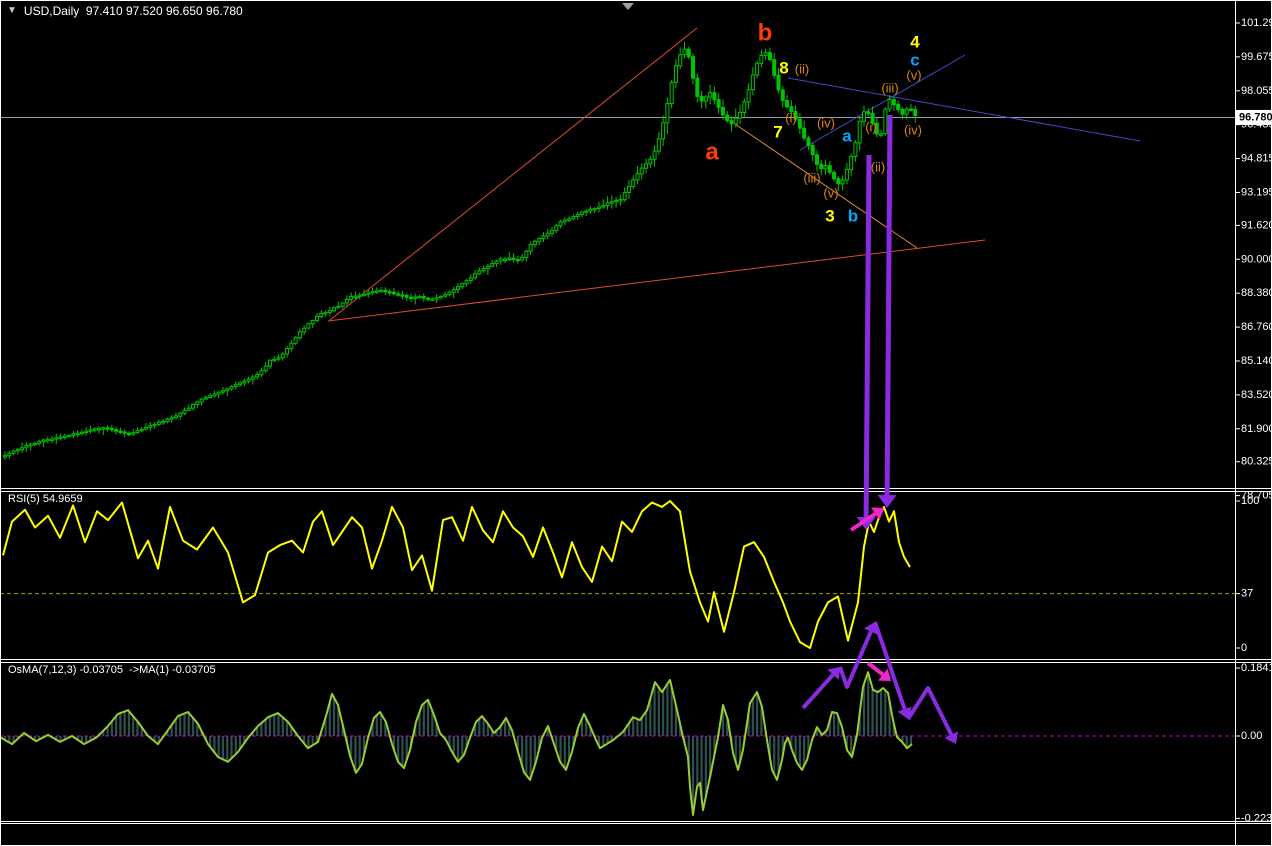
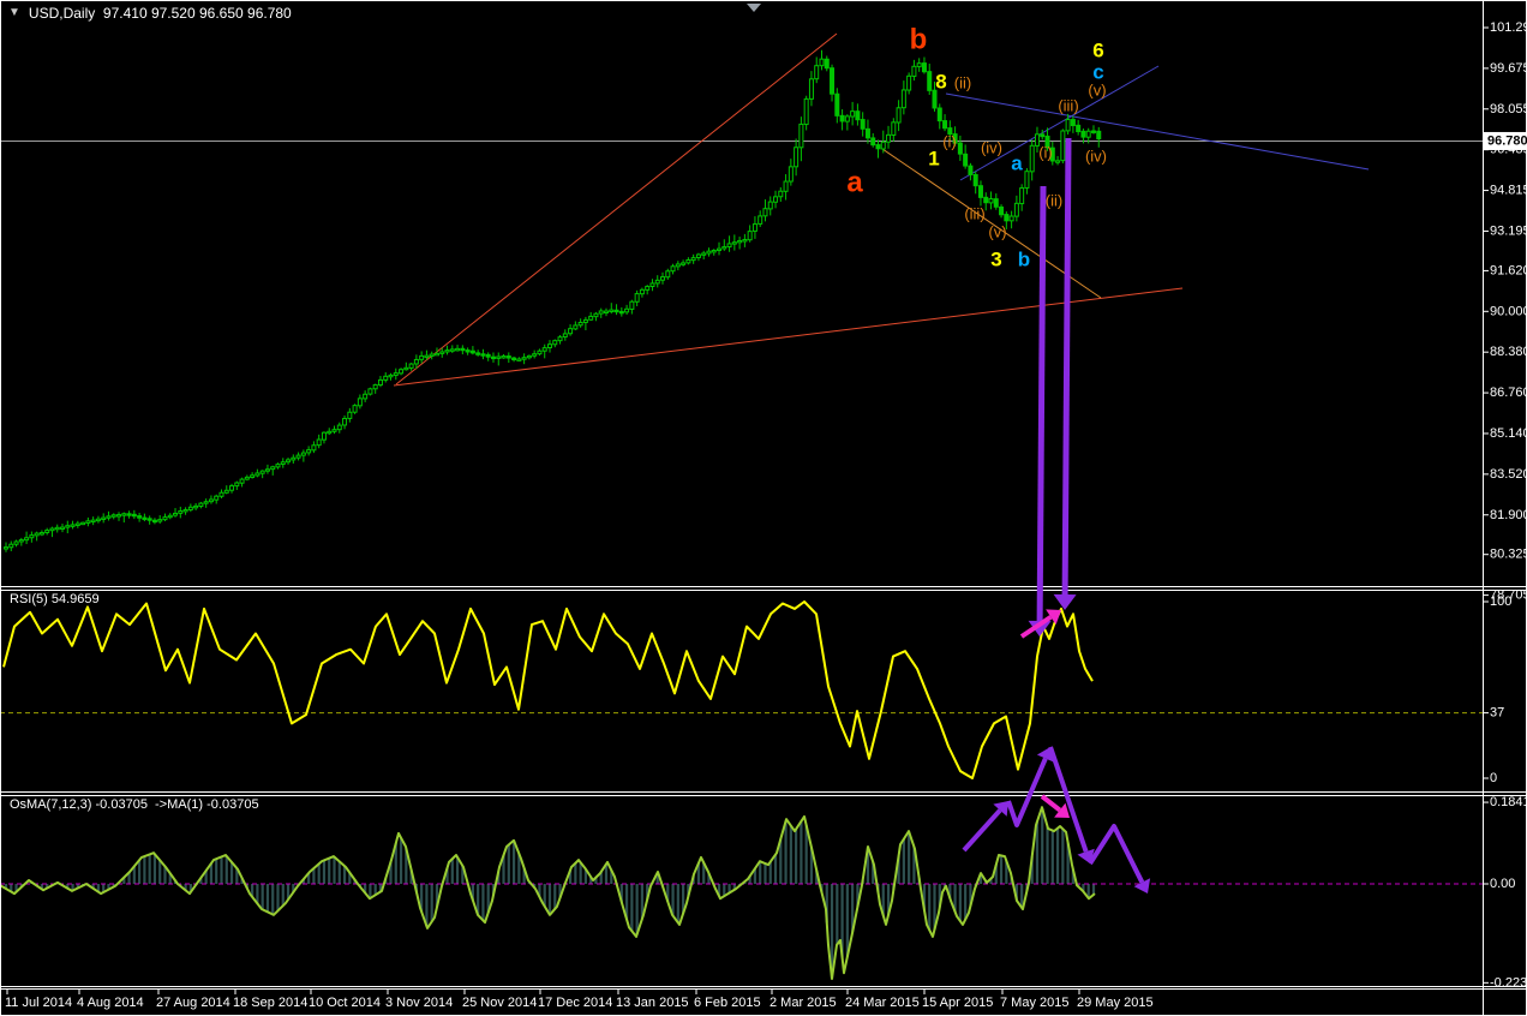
  a
  b
  8
  (ii)
- 7
+ 1
  (i)
  (iv)
  (iii)
  (v)
  3
  b
  a
  (i)
  (ii)
  (iii)
  (iv)
  (v)
  c
- 4
+ 6
  101.2
  99.67
  98.05
  94.81
  93.19
  91.62
  90.00
  88.38
  86.76
  85.14
  83.52
  81.90
  80.32
  78.70
  96.780
  100
  37
  0
  0.184
  0.00
  -0.223
+ 11 Jul 2014
+ 4 Aug 2014
+ 27 Aug 2014
+ 18 Sep 2014
+ 10 Oct 2014
+ 3 Nov 2014
+ 25 Nov 2014
+ 17 Dec 2014
+ 13 Jan 2015
+ 6 Feb 2015
+ 2 Mar 2015
+ 24 Mar 2015
+ 15 Apr 2015
+ 7 May 2015
+ 29 May 2015
  ▼
  USD,Daily 97.410 97.520 96.650 96.780
  RSI(5) 54.9659
  OsMA(7,12,3) -0.03705 ->MA(1) -0.03705
